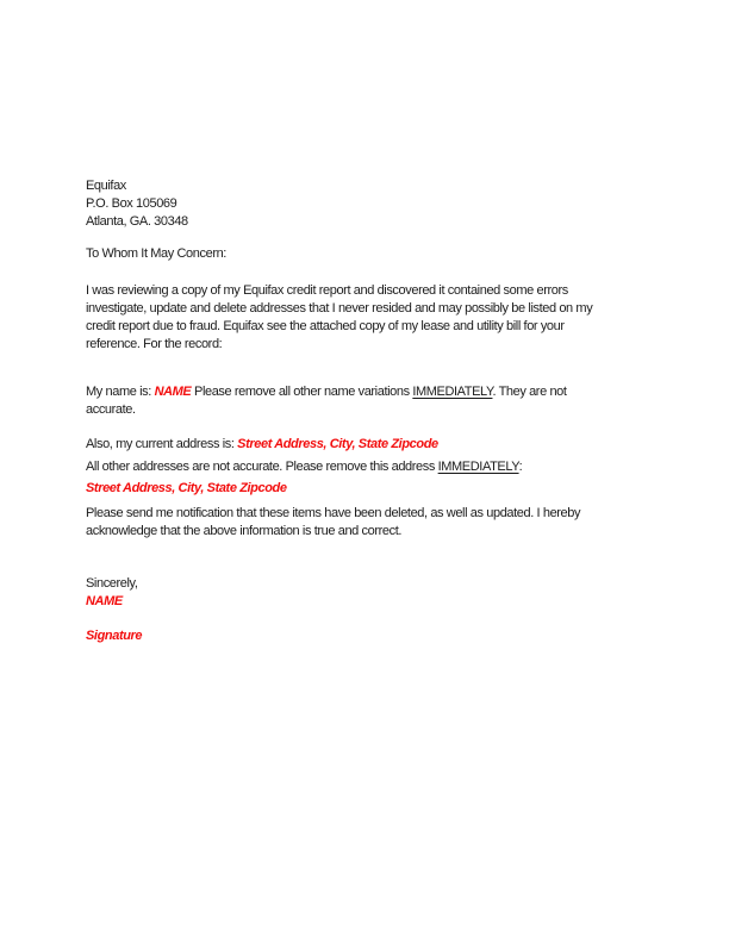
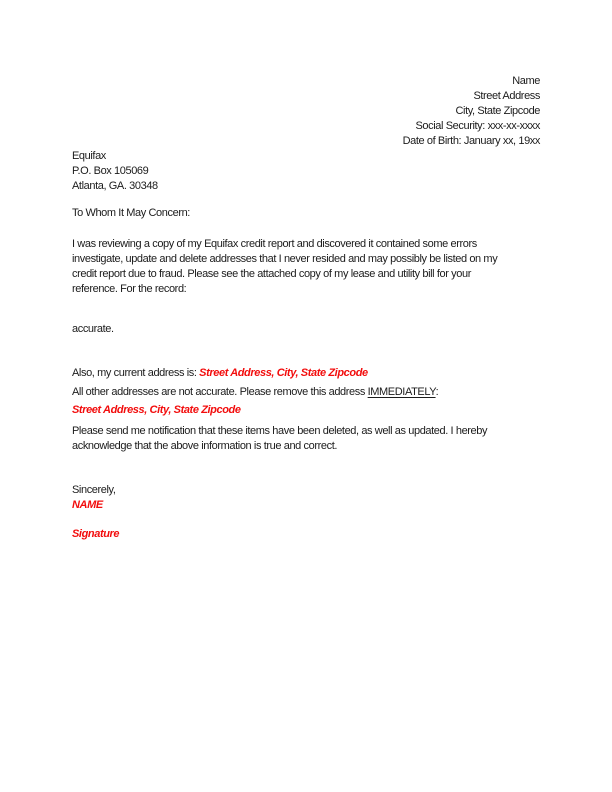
+ Name
+ Street Address
+ City, State Zipcode
+ Social Security: xxx-xx-xxxx
+ Date of Birth: January xx, 19xx
  Equifax
  P.O. Box 105069
  Atlanta, GA. 30348
  To Whom It May Concern:
  I was reviewing a copy of my Equifax credit report and discovered it contained some errors
  investigate, update and delete addresses that I never resided and may possibly be listed on my
- credit report due to fraud. Equifax see the attached copy of my lease and utility bill for your
+ credit report due to fraud. Please see the attached copy of my lease and utility bill for your
  reference. For the record:
- My name is: NAME Please remove all other name variations IMMEDIATELY. They are not
  accurate.
  Also, my current address is: Street Address, City, State Zipcode
  All other addresses are not accurate. Please remove this address IMMEDIATELY:
  Street Address, City, State Zipcode
  Please send me notification that these items have been deleted, as well as updated. I hereby
  acknowledge that the above information is true and correct.
  Sincerely,
  NAME
  Signature
